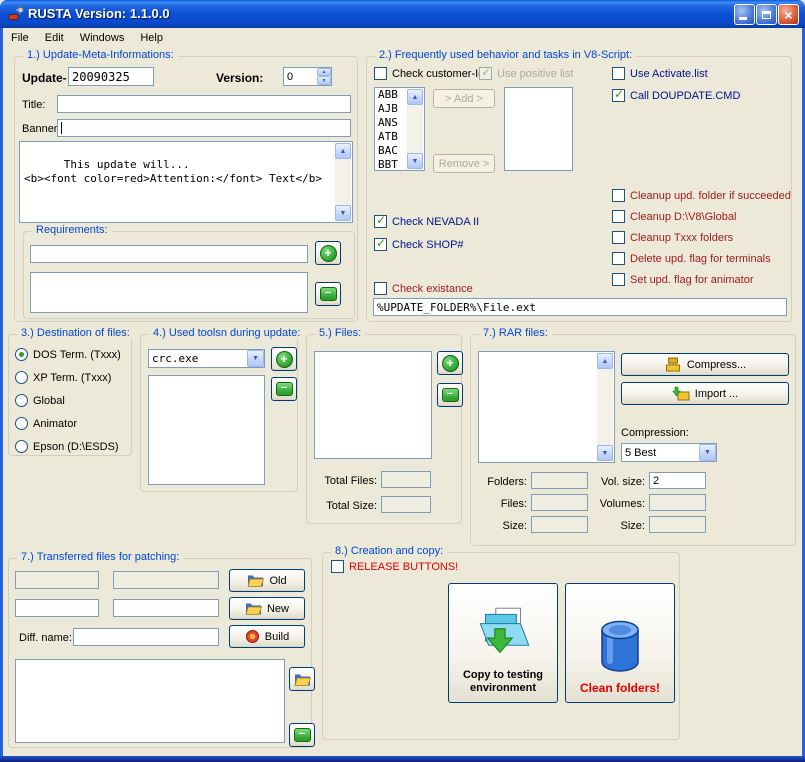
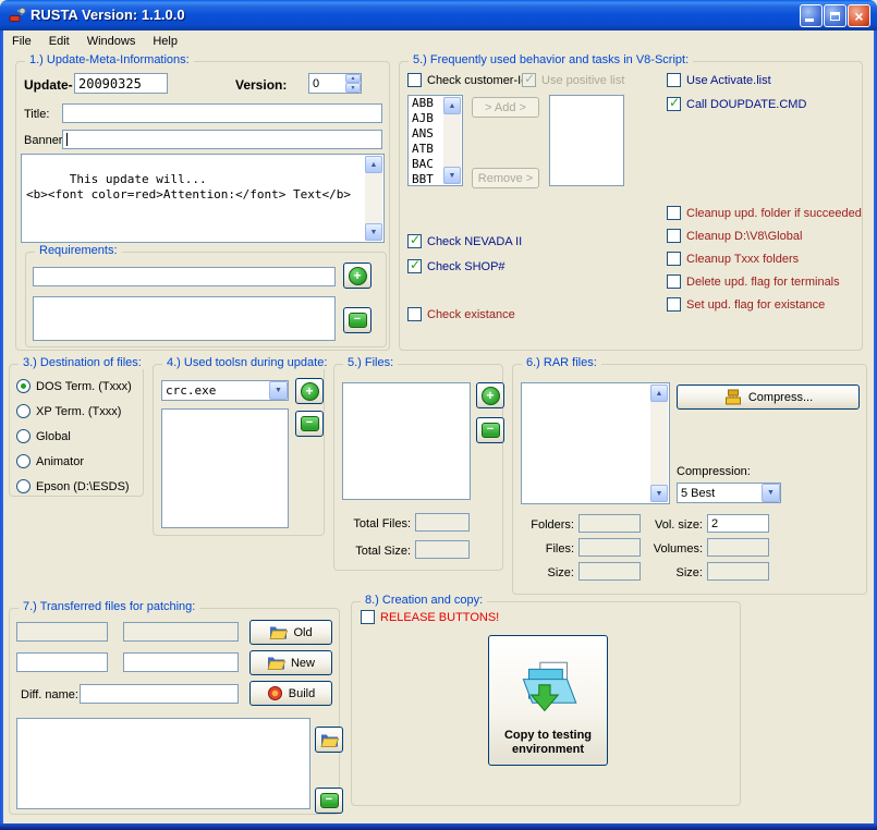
  RUSTA Version: 1.1.0.0
  ×
  File
  Edit
  Windows
  Help
  1.) Update-Meta-Informations:
  Update-
  20090325
  Version:
  0
  Title:
  Banner
  This update will...
  <b><font color=red>Attention:</font> Text</b>
  Requirements:
  +
  −
- 2.) Frequently used behavior and tasks in V8-Script:
+ 5.) Frequently used behavior and tasks in V8-Script:
  Check customer-I
  Use positive list
  ABB
  AJB
  ANS
  ATB
  BAC
  BBT
  > Add >
  Remove >
  Use Activate.list
  Call DOUPDATE.CMD
  Check NEVADA II
  Check SHOP#
  Cleanup upd. folder if succeeded
  Cleanup D:\V8\Global
  Cleanup Txxx folders
  Delete upd. flag for terminals
- Set upd. flag for animator
+ Set upd. flag for existance
  Check existance
- %UPDATE_FOLDER%\File.ext
  3.) Destination of files:
  DOS Term. (Txxx)
  XP Term. (Txxx)
  Global
  Animator
  Epson (D:\ESDS)
  4.) Used toolsn during update:
  crc.exe
  +
  −
  5.) Files:
  +
  −
  Total Files:
  Total Size:
- 7.) RAR files:
+ 6.) RAR files:
  Compress...
- Import ...
  Compression:
  5 Best
  Folders:
  Vol. size:
  2
  Files:
  Volumes:
  Size:
  Size:
  7.) Transferred files for patching:
  Old
  New
  Build
  Diff. name:
  −
  8.) Creation and copy:
  RELEASE BUTTONS!
  Copy to testing environment
- Clean folders!
